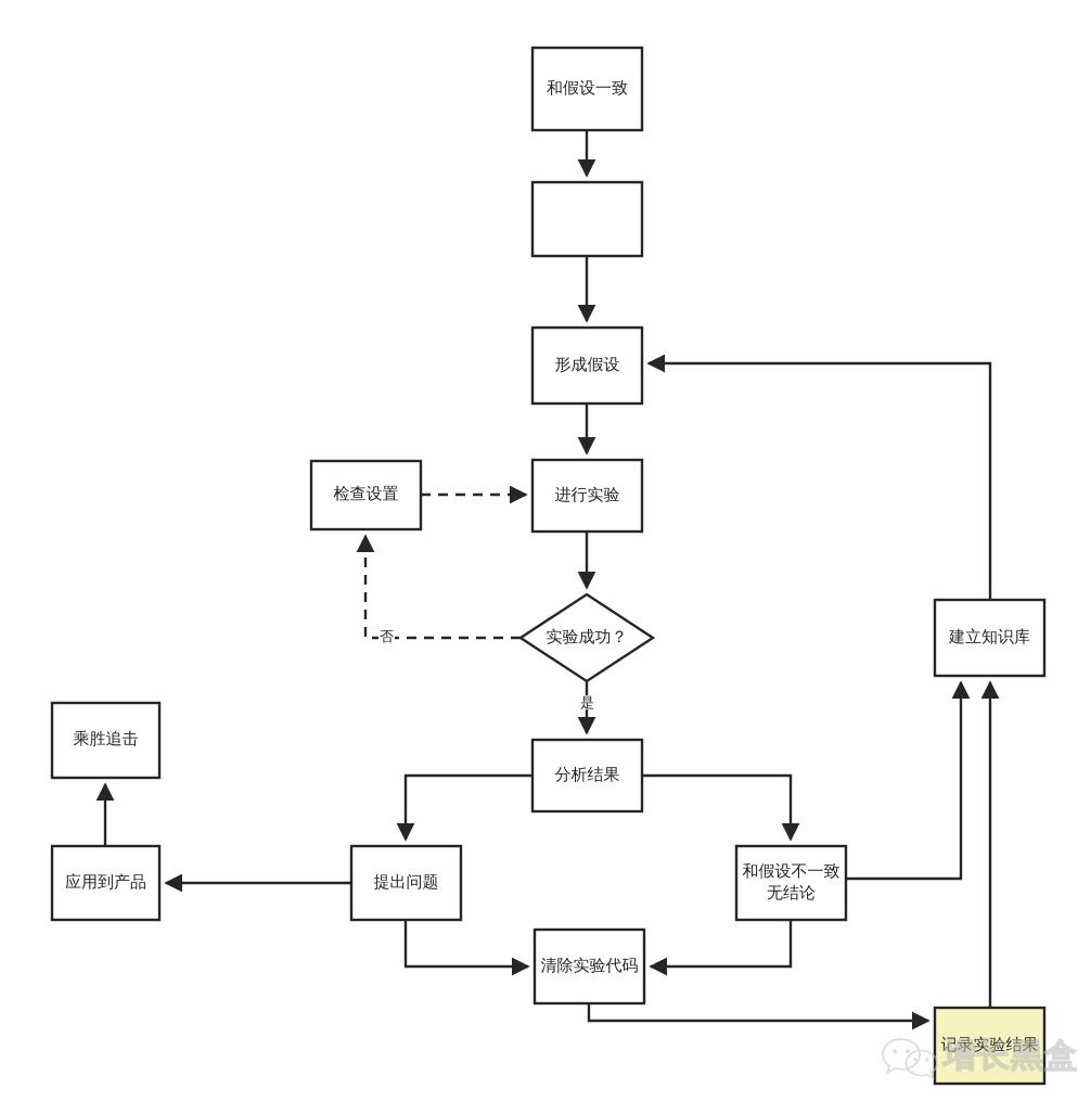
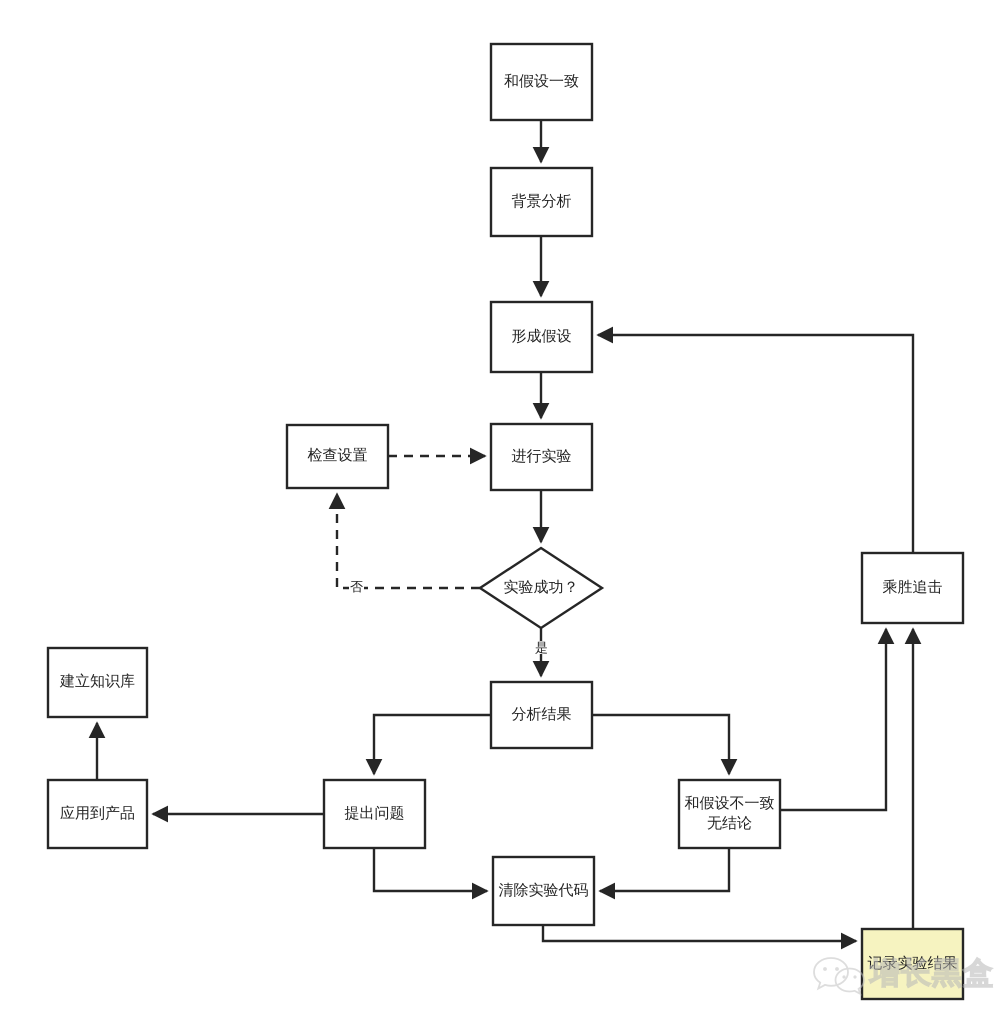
  和假设一致
+ 背景分析
  形成假设
  进行实验
  检查设置
  实验成功？
  分析结果
  提出问题
  和假设不一致
  无结论
  应用到产品
- 乘胜追击
+ 建立知识库
  清除实验代码
- 建立知识库
+ 乘胜追击
  记录实验结果
  否
  是
  增长黑盒
